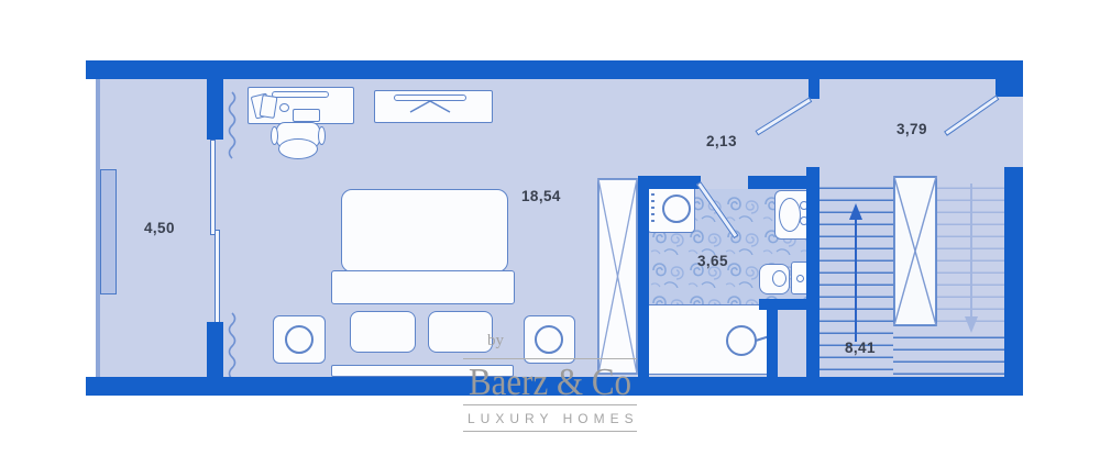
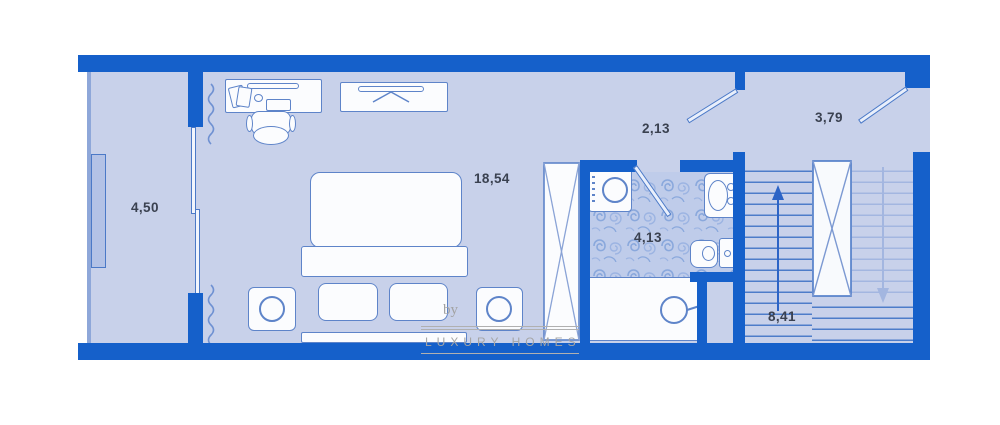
  4,50
  18,54
  2,13
  3,79
- 3,65
+ 4,13
  8,41
  by
- Baerz & Co
  LUXURY HOMES
